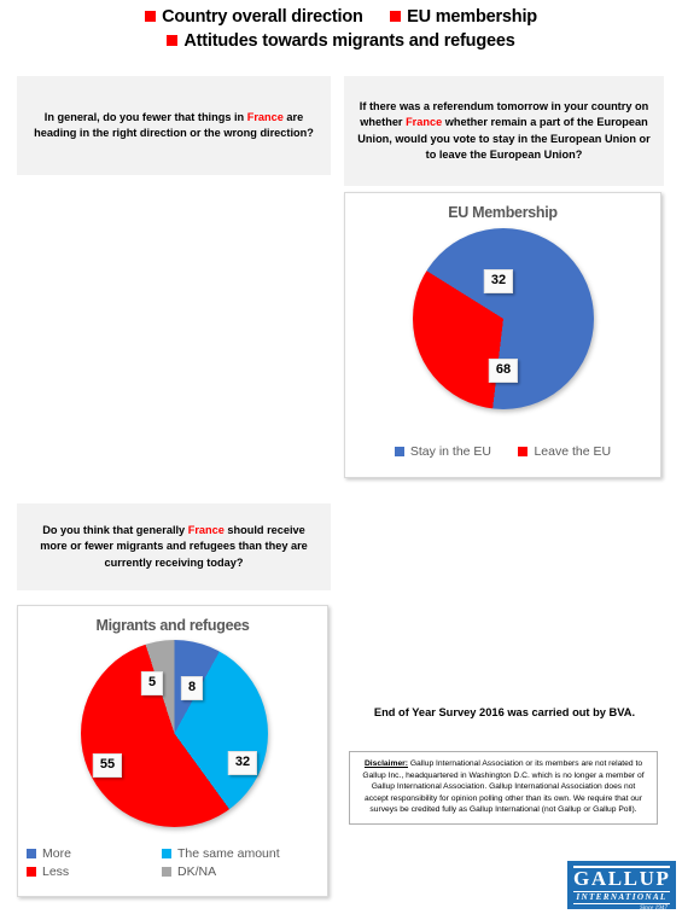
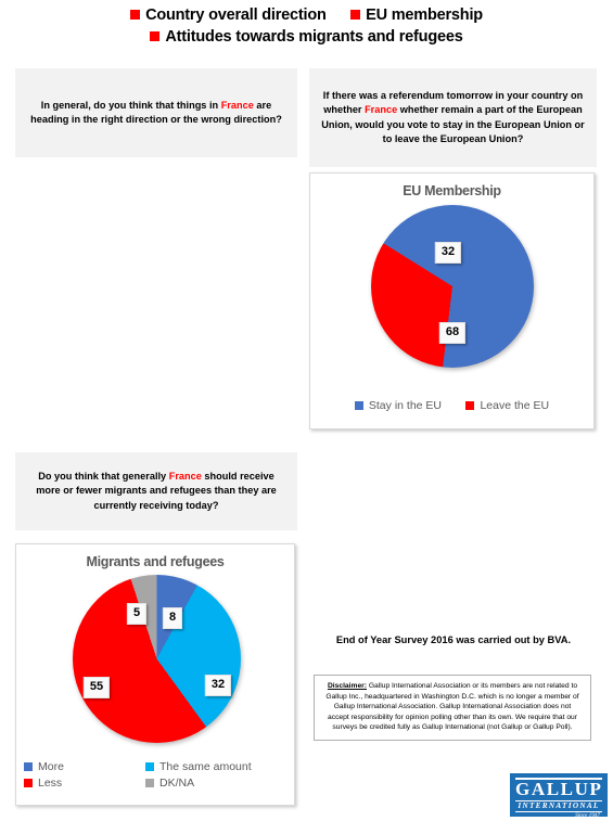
  Country overall direction EU membership
  Attitudes towards migrants and refugees
- In general, do you fewer that things in France are heading in the right direction or the wrong direction?
+ In general, do you think that things in France are heading in the right direction or the wrong direction?
  If there was a referendum tomorrow in your country on whether France whether remain a part of the European Union, would you vote to stay in the European Union or to leave the European Union?
  EU Membership
  68
  32
  Stay in the EU Leave the EU
  Do you think that generally France should receive more or fewer migrants and refugees than they are currently receiving today?
  Migrants and refugees
  8
  32
  55
  5
  More The same amount
  Less DK/NA
  End of Year Survey 2016 was carried out by BVA.
  GALLUP
  INTERNATIONAL
